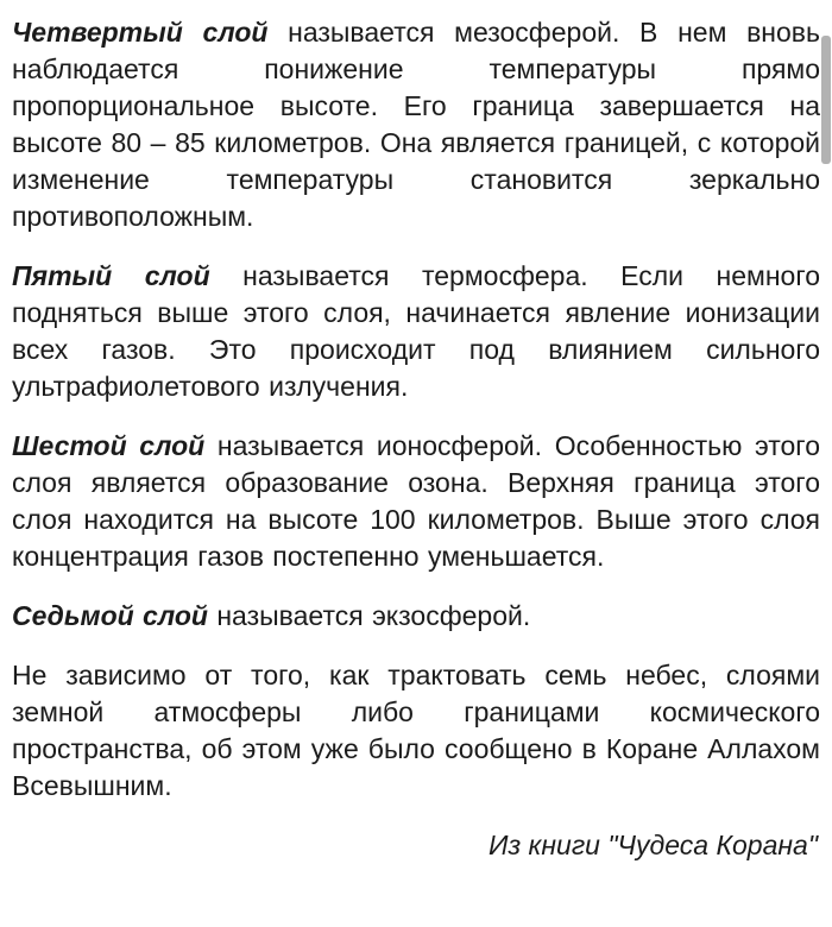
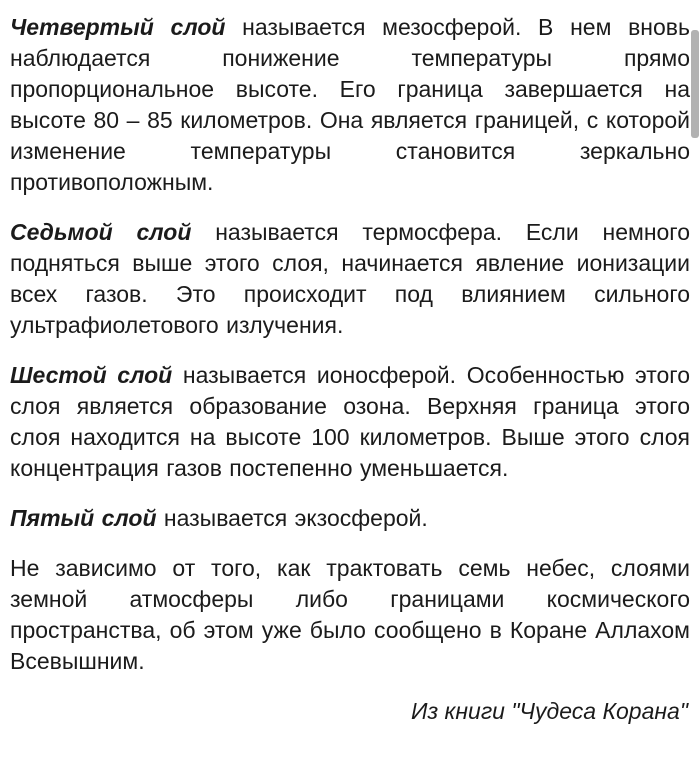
  Четвертый слой называется мезосферой. В нем вновь наблюдается понижение температуры прямо пропорциональное высоте. Его граница завершается на высоте 80 – 85 километров. Она является границей, с которой изменение температуры становится зеркально противоположным.
- Пятый слой называется термосфера. Если немного подняться выше этого слоя, начинается явление ионизации всех газов. Это происходит под влиянием сильного ультрафиолетового излучения.
+ Седьмой слой называется термосфера. Если немного подняться выше этого слоя, начинается явление ионизации всех газов. Это происходит под влиянием сильного ультрафиолетового излучения.
  Шестой слой называется ионосферой. Особенностью этого слоя является образование озона. Верхняя граница этого слоя находится на высоте 100 километров. Выше этого слоя концентрация газов постепенно уменьшается.
- Седьмой слой называется экзосферой.
+ Пятый слой называется экзосферой.
  Не зависимо от того, как трактовать семь небес, слоями земной атмосферы либо границами космического пространства, об этом уже было сообщено в Коране Аллахом Всевышним.
  Из книги "Чудеса Корана"
